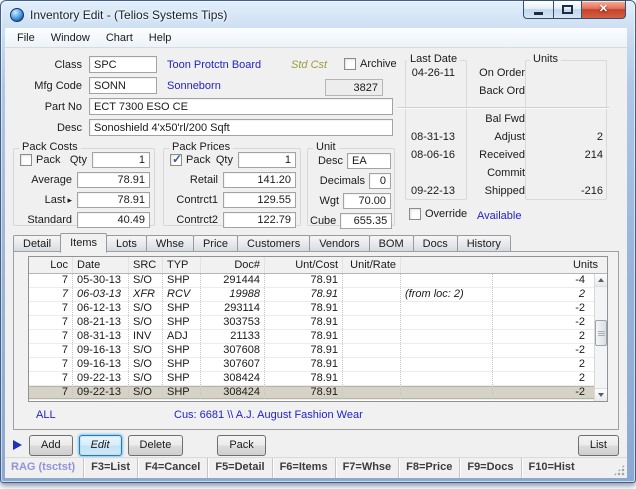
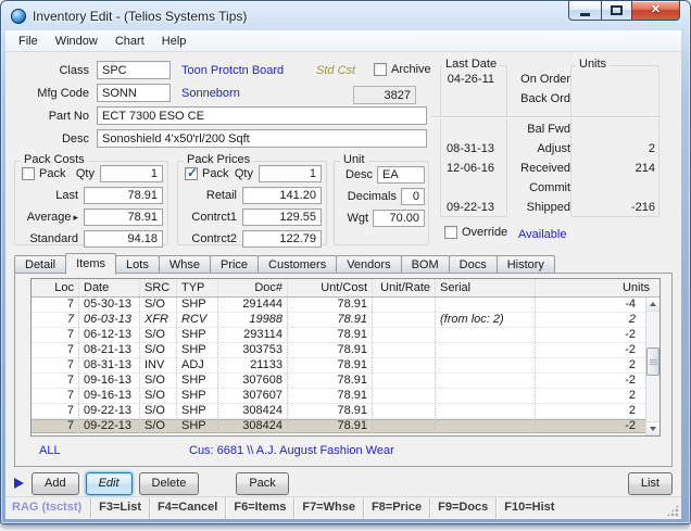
  Inventory Edit - (Telios Systems Tips)
  ✕
  File
  Window
  Chart
  Help
  Class
  SPC
  Toon Protctn Board
  Mfg Code
  SONN
  Sonneborn
  Part No
  ECT 7300 ESO CE
  Desc
  Sonoshield 4'x50'rl/200 Sqft
  Std Cst
  Archive
  3827
  Pack Costs
  Pack
  Qty
  1
- Average
+ Last
  78.91
- Last ▸
+ Average ▸
  78.91
  Standard
- 40.49
+ 94.18
  Pack Prices
  Pack
  Qty
  1
  Retail
  141.20
  Contrct1
  129.55
  Contrct2
  122.79
  Unit
  Desc
  EA
  Decimals
  0
  Wgt
  70.00
- Cube
- 655.35
  Last Date
  Units
  04-26-11
  On Order
  Back Ord
  Bal Fwd
  08-31-13
  Adjust
  2
- 08-06-16
+ 12-06-16
  Received
  214
  Commit
  09-22-13
  Shipped
  -216
  Override
  Available
  Detail
  Items
  Lots
  Whse
  Price
  Customers
  Vendors
  BOM
  Docs
  History
  Loc
  Date
  SRC
  TYP
  Doc#
  Unt/Cost
  Unit/Rate
+ Serial
  Units
  7
  05-30-13
  S/O
  SHP
  291444
  78.91
  -4
  7
  06-03-13
  XFR
  RCV
  19988
  78.91
  (from loc: 2)
  2
  7
  06-12-13
  S/O
  SHP
  293114
  78.91
  -2
  7
  08-21-13
  S/O
  SHP
  303753
  78.91
  -2
  7
  08-31-13
  INV
  ADJ
  21133
  78.91
  2
  7
  09-16-13
  S/O
  SHP
  307608
  78.91
  -2
  7
  09-16-13
  S/O
  SHP
  307607
  78.91
  2
  7
  09-22-13
  S/O
  SHP
  308424
  78.91
  2
  7
  09-22-13
  S/O
  SHP
  308424
  78.91
  -2
  ALL
  Cus: 6681 \\ A.J. August Fashion Wear
  Add
  Edit
  Delete
  Pack
  List
  RAG (tsctst)
  F3=List
  F4=Cancel
- F5=Detail
  F6=Items
  F7=Whse
  F8=Price
  F9=Docs
  F10=Hist
